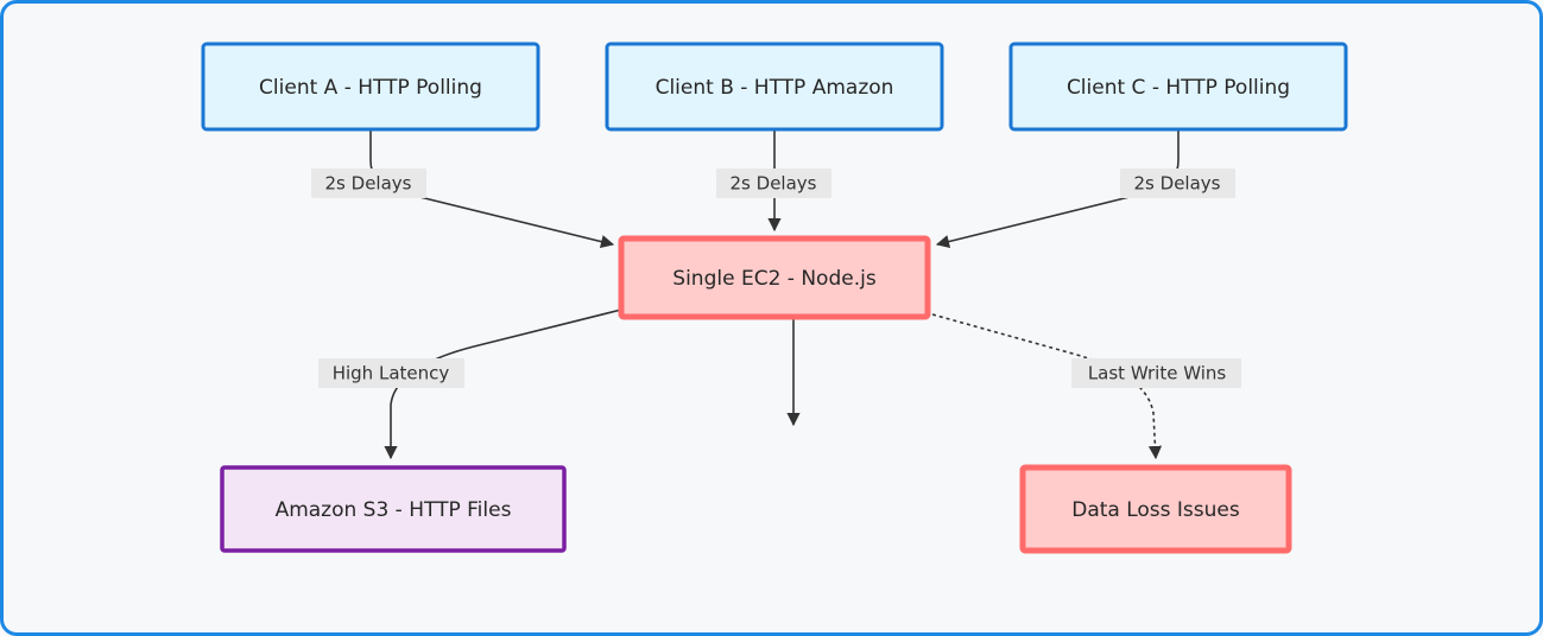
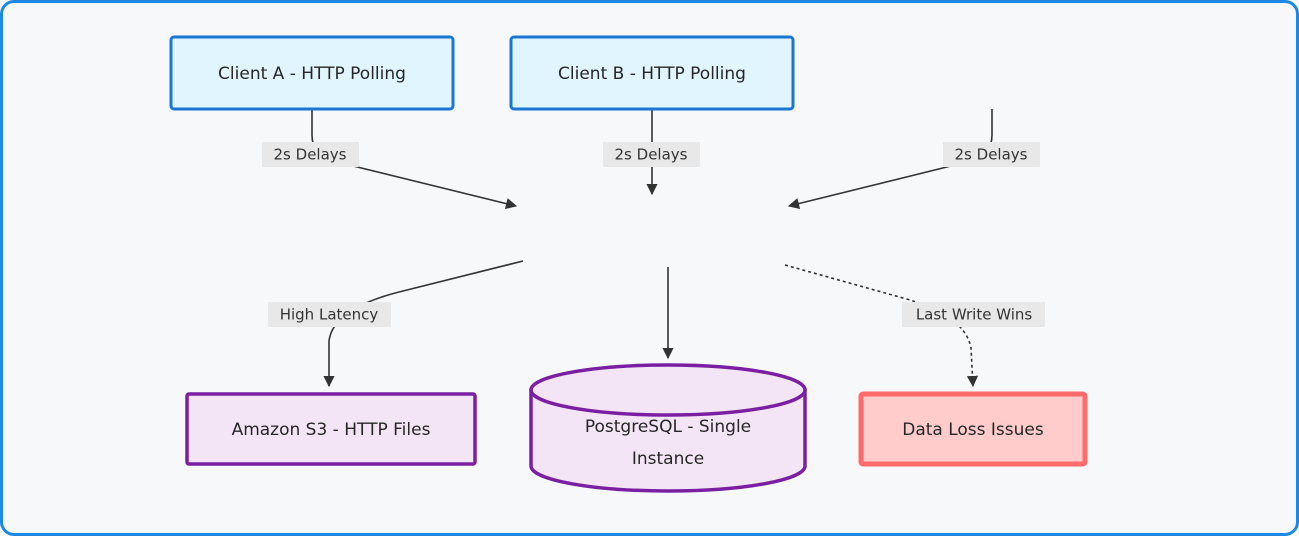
  2s Delays
  2s Delays
  2s Delays
  High Latency
  Last Write Wins
  Client A - HTTP Polling
- Client B - HTTP Amazon
+ Client B - HTTP Polling
- Client C - HTTP Polling
- Single EC2 - Node.js
  Amazon S3 - HTTP Files
+ PostgreSQL - Single
+ Instance
  Data Loss Issues
